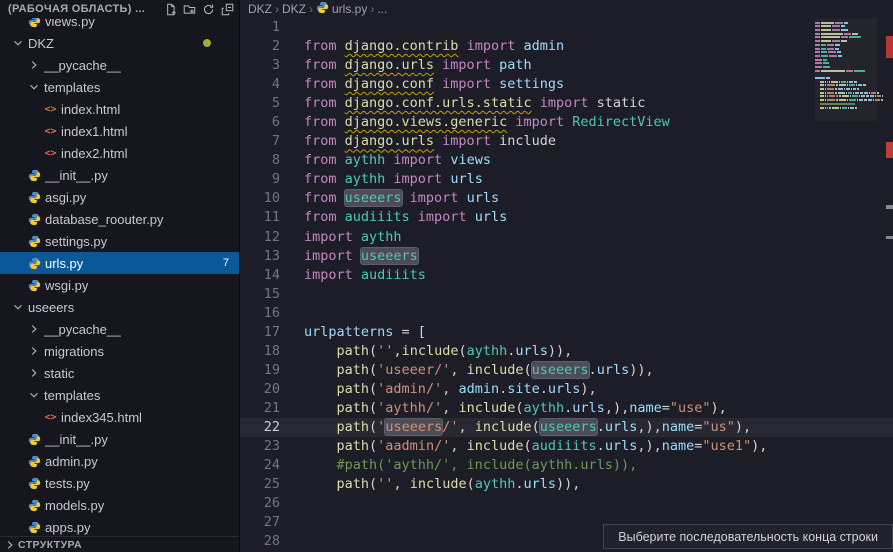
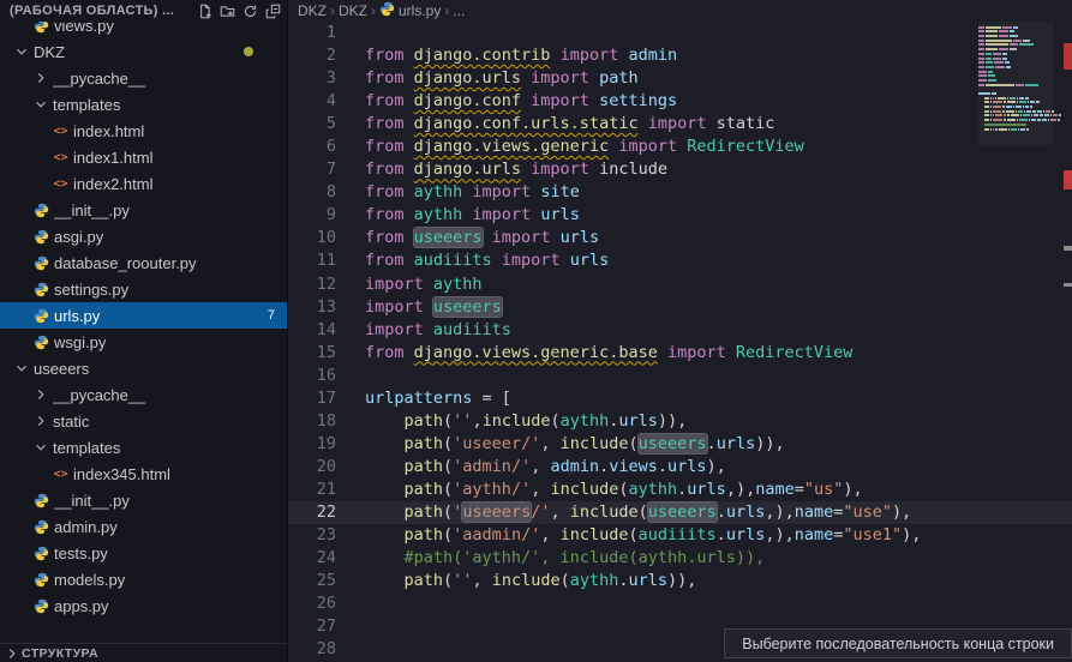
  (РАБОЧАЯ ОБЛАСТЬ) ...
  views.py
  DKZ
  __pycache__
  templates
  <>
  index.html
  <>
  index1.html
  <>
  index2.html
  __init__.py
  asgi.py
  database_roouter.py
  settings.py
  urls.py
  7
  wsgi.py
  useeers
  __pycache__
- migrations
  static
  templates
  <>
  index345.html
  __init__.py
  admin.py
  tests.py
  models.py
  apps.py
  СТРУКТУРА
  DKZ
  ›
  DKZ
  ›
  urls.py
  ›
  ...
  1
  2
  from django.contrib import admin
  3
  from django.urls import path
  4
  from django.conf import settings
  5
  from django.conf.urls.static import static
  6
  from django.views.generic import RedirectView
  7
  from django.urls import include
  8
- from aythh import views
+ from aythh import site
  9
  from aythh import urls
  10
  from useeers import urls
  11
  from audiiits import urls
  12
  import aythh
  13
  import useeers
  14
  import audiiits
  15
+ from django.views.generic.base import RedirectView
  16
  17
  urlpatterns = [
  18
  path('',include(aythh.urls)),
  19
  path('useeer/', include(useeers.urls)),
  20
- path('admin/', admin.site.urls),
+ path('admin/', admin.views.urls),
  21
- path('aythh/', include(aythh.urls,),name="use"),
+ path('aythh/', include(aythh.urls,),name="us"),
  22
- path('useeers/', include(useeers.urls,),name="us"),
+ path('useeers/', include(useeers.urls,),name="use"),
  23
  path('aadmin/', include(audiiits.urls,),name="use1"),
  24
  #path('aythh/', include(aythh.urls)),
  25
  path('', include(aythh.urls)),
  26
  27
  28
  Выберите последовательность конца строки
